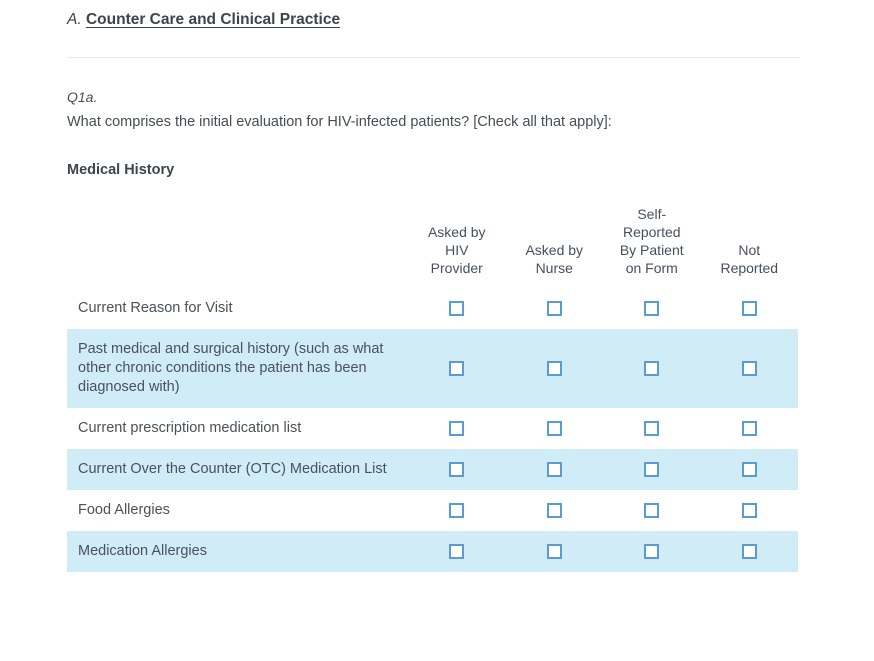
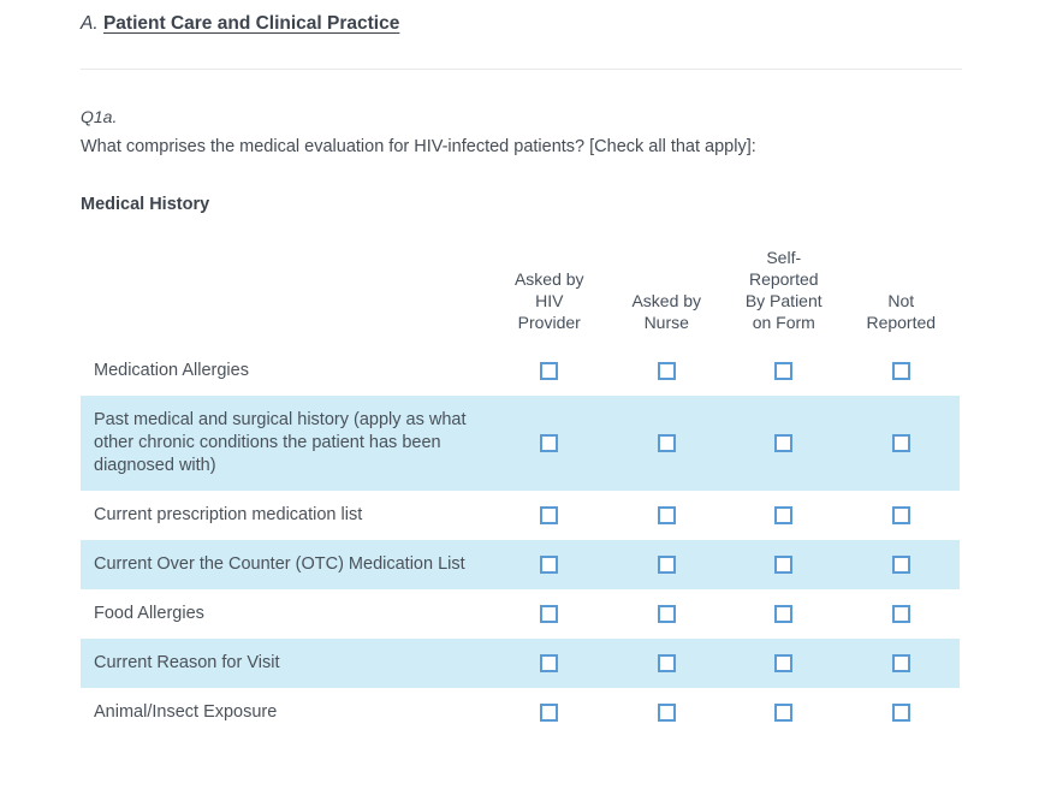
- A. Counter Care and Clinical Practice
+ A. Patient Care and Clinical Practice
  Q1a.
- What comprises the initial evaluation for HIV-infected patients? [Check all that apply]:
+ What comprises the medical evaluation for HIV-infected patients? [Check all that apply]:
  Medical History
  	Asked byHIVProvider	Asked byNurse	Self-ReportedBy Patienton Form	NotReported
- Current Reason for Visit
+ Medication Allergies
- Past medical and surgical history (such as what other chronic conditions the patient has been diagnosed with)
+ Past medical and surgical history (apply as what other chronic conditions the patient has been diagnosed with)
  Current prescription medication list
  Current Over the Counter (OTC) Medication List
  Food Allergies
- Medication Allergies
+ Current Reason for Visit
+ Animal/Insect Exposure
